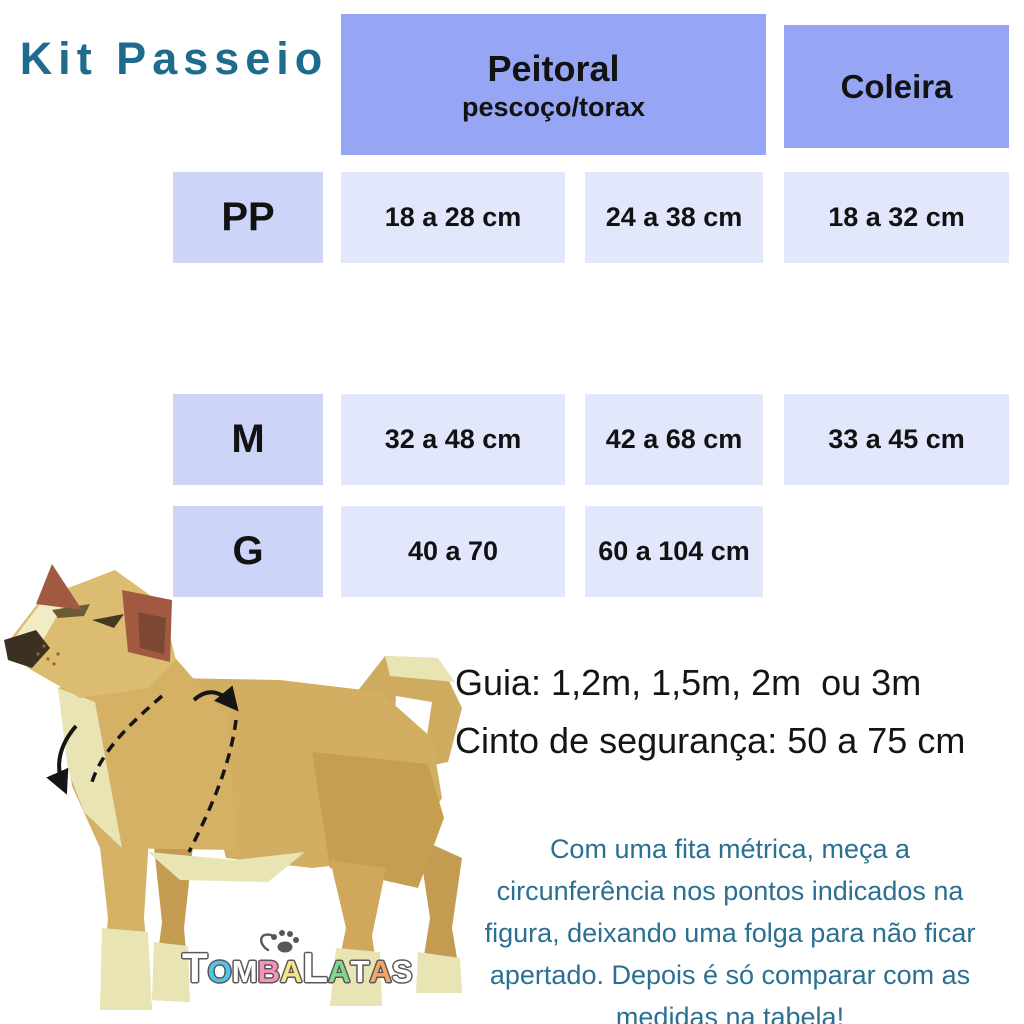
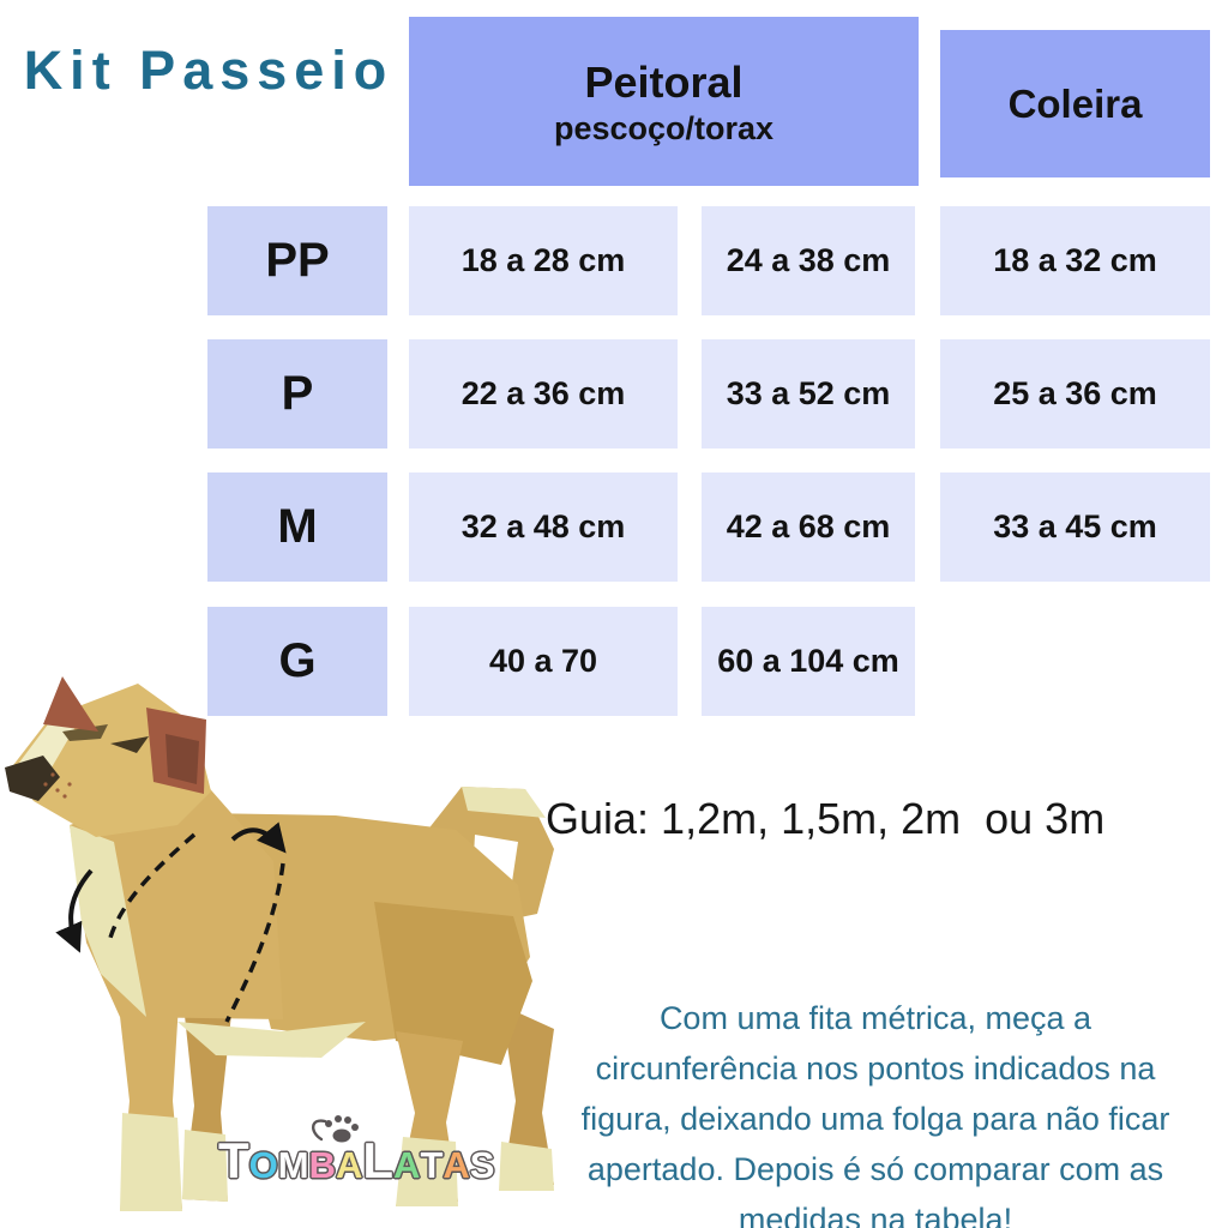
  Kit Passeio
  Peitoral
  pescoço/torax
  Coleira
  PP
  18 a 28 cm
  24 a 38 cm
  18 a 32 cm
+ P
+ 22 a 36 cm
+ 33 a 52 cm
+ 25 a 36 cm
  M
  32 a 48 cm
  42 a 68 cm
  33 a 45 cm
  G
  40 a 70
  60 a 104 cm
  Guia: 1,2m, 1,5m, 2m ou 3m
- Cinto de segurança: 50 a 75 cm
  Com uma fita métrica, meça a
  circunferência nos pontos indicados na
  figura, deixando uma folga para não ficar
  apertado. Depois é só comparar com as
  medidas na tabela!
  TOMBALATAS
